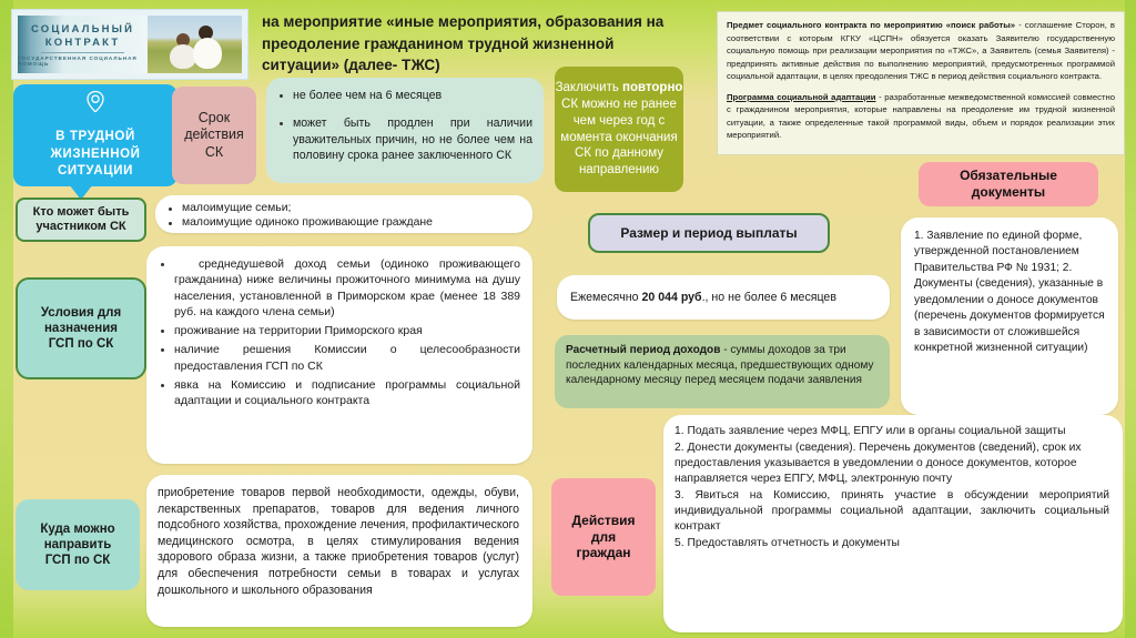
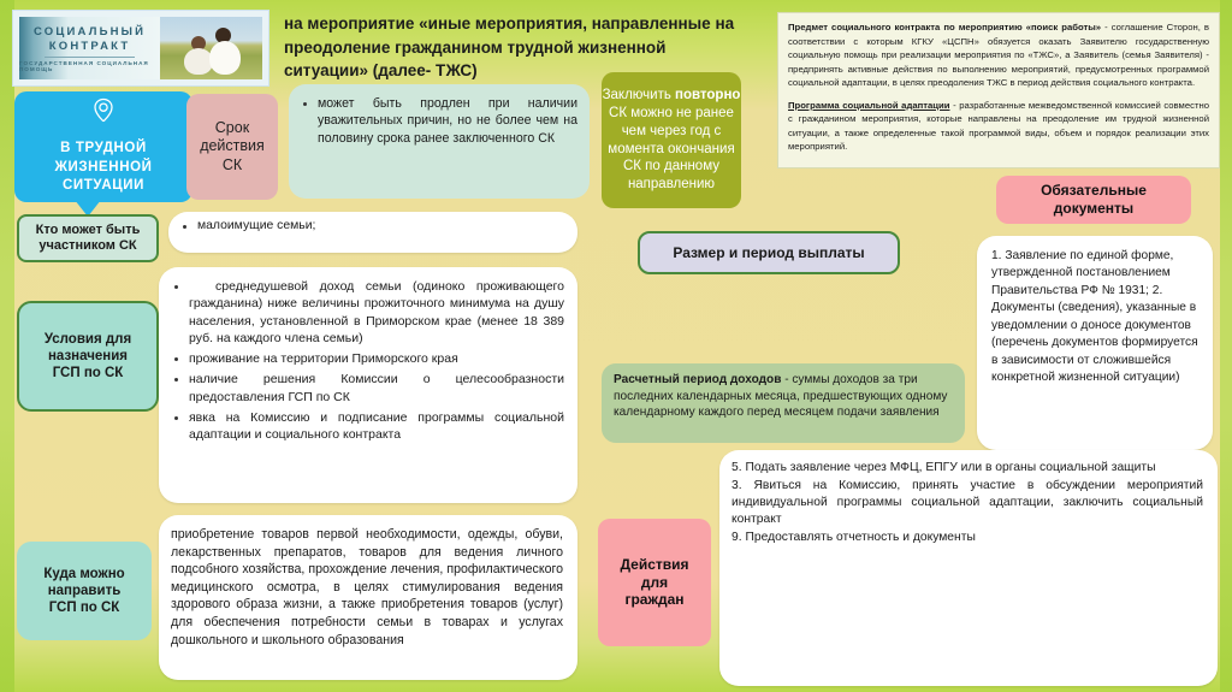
  СОЦИАЛЬНЫЙ
  КОНТРАКТ
  В ТРУДНОЙ
  ЖИЗНЕННОЙ
  СИТУАЦИИ
  Срок
  действия
  СК
- на мероприятие «иные мероприятия, образования на преодоление гражданином трудной жизненной ситуации» (далее- ТЖС)
+ на мероприятие «иные мероприятия, направленные на преодоление гражданином трудной жизненной ситуации» (далее- ТЖС)
- не более чем на 6 месяцев
  может быть продлен при наличии уважительных причин, но не более чем на половину срока ранее заключенного СК
  Заключить повторно СК можно не ранее чем через год с момента окончания СК по данному направлению
  Предмет социального контракта по мероприятию «поиск работы» - соглашение Сторон, в соответствии с которым КГКУ «ЦСПН» обязуется оказать Заявителю государственную социальную помощь при реализации мероприятия по «ТЖС», а Заявитель (семья Заявителя) - предпринять активные действия по выполнению мероприятий, предусмотренных программой социальной адаптации, в целях преодоления ТЖС в период действия социального контракта.
  Программа социальной адаптации - разработанные межведомственной комиссией совместно с гражданином мероприятия, которые направлены на преодоление им трудной жизненной ситуации, а также определенные такой программой виды, объем и порядок реализации этих мероприятий.
  Кто может быть
  участником СК
  малоимущие семьи;
- малоимущие одиноко проживающие граждане
  Условия для
  назначения
  ГСП по СК
  среднедушевой доход семьи (одиноко проживающего гражданина) ниже величины прожиточного минимума на душу населения, установленной в Приморском крае (менее 18 389 руб. на каждого члена семьи)
  проживание на территории Приморского края
  наличие решения Комиссии о целесообразности предоставления ГСП по СК
  явка на Комиссию и подписание программы социальной адаптации и социального контракта
  Куда можно
  направить
  ГСП по СК
  приобретение товаров первой необходимости, одежды, обуви, лекарственных препаратов, товаров для ведения личного подсобного хозяйства, прохождение лечения, профилактического медицинского осмотра, в целях стимулирования ведения здорового образа жизни, а также приобретения товаров (услуг) для обеспечения потребности семьи в товарах и услугах дошкольного и школьного образования
  Размер и период выплаты
- Ежемесячно 20 044 руб., но не более 6 месяцев
- Расчетный период доходов - суммы доходов за три последних календарных месяца, предшествующих одному календарному месяцу перед месяцем подачи заявления
+ Расчетный период доходов - суммы доходов за три последних календарных месяца, предшествующих одному календарному каждого перед месяцем подачи заявления
  Обязательные
  документы
  1. Заявление по единой форме, утвержденной постановлением Правительства РФ № 1931; 2. Документы (сведения), указанные в уведомлении о доносе документов (перечень документов формируется в зависимости от сложившейся конкретной жизненной ситуации)
  Действия
  для
  граждан
- 1. Подать заявление через МФЦ, ЕПГУ или в органы социальной защиты
+ 5. Подать заявление через МФЦ, ЕПГУ или в органы социальной защиты
- 2. Донести документы (сведения). Перечень документов (сведений), срок их предоставления указывается в уведомлении о доносе документов, которое направляется через ЕПГУ, МФЦ, электронную почту
  3. Явиться на Комиссию, принять участие в обсуждении мероприятий индивидуальной программы социальной адаптации, заключить социальный контракт
- 5. Предоставлять отчетность и документы
+ 9. Предоставлять отчетность и документы
